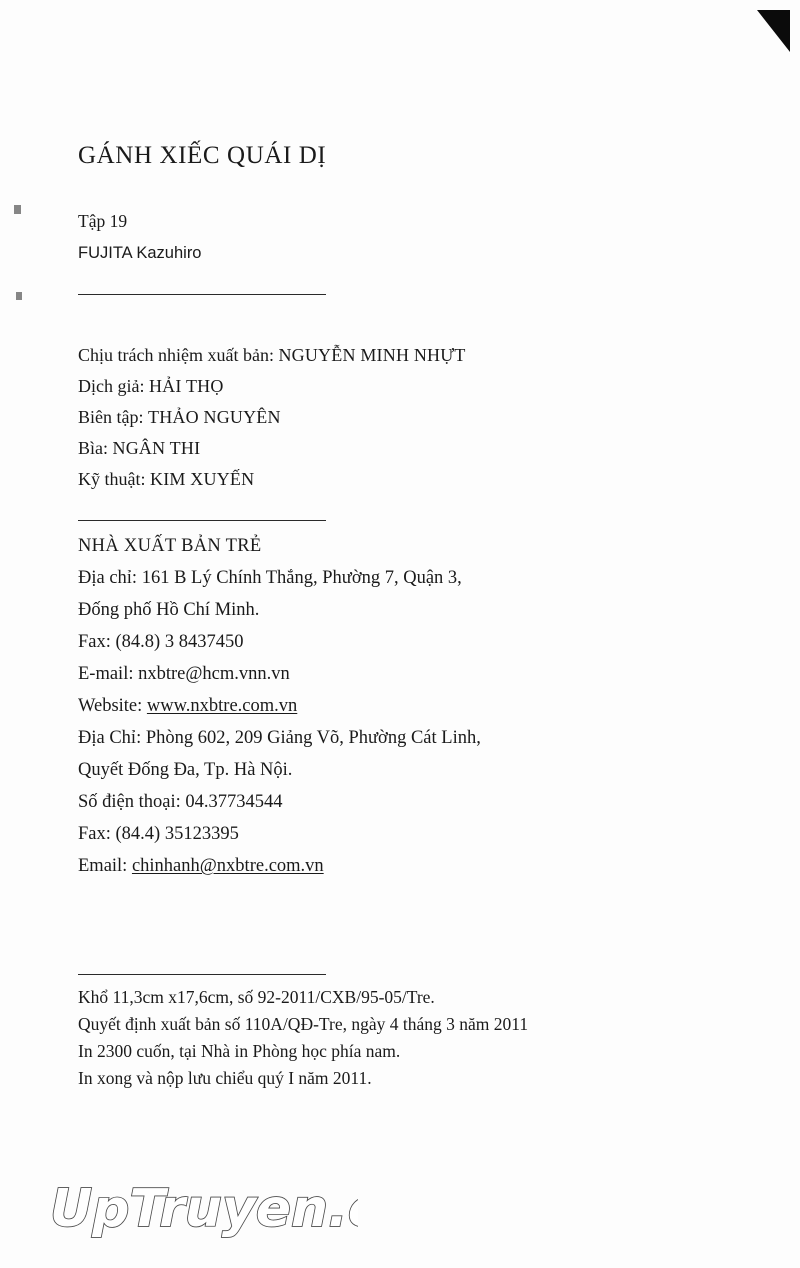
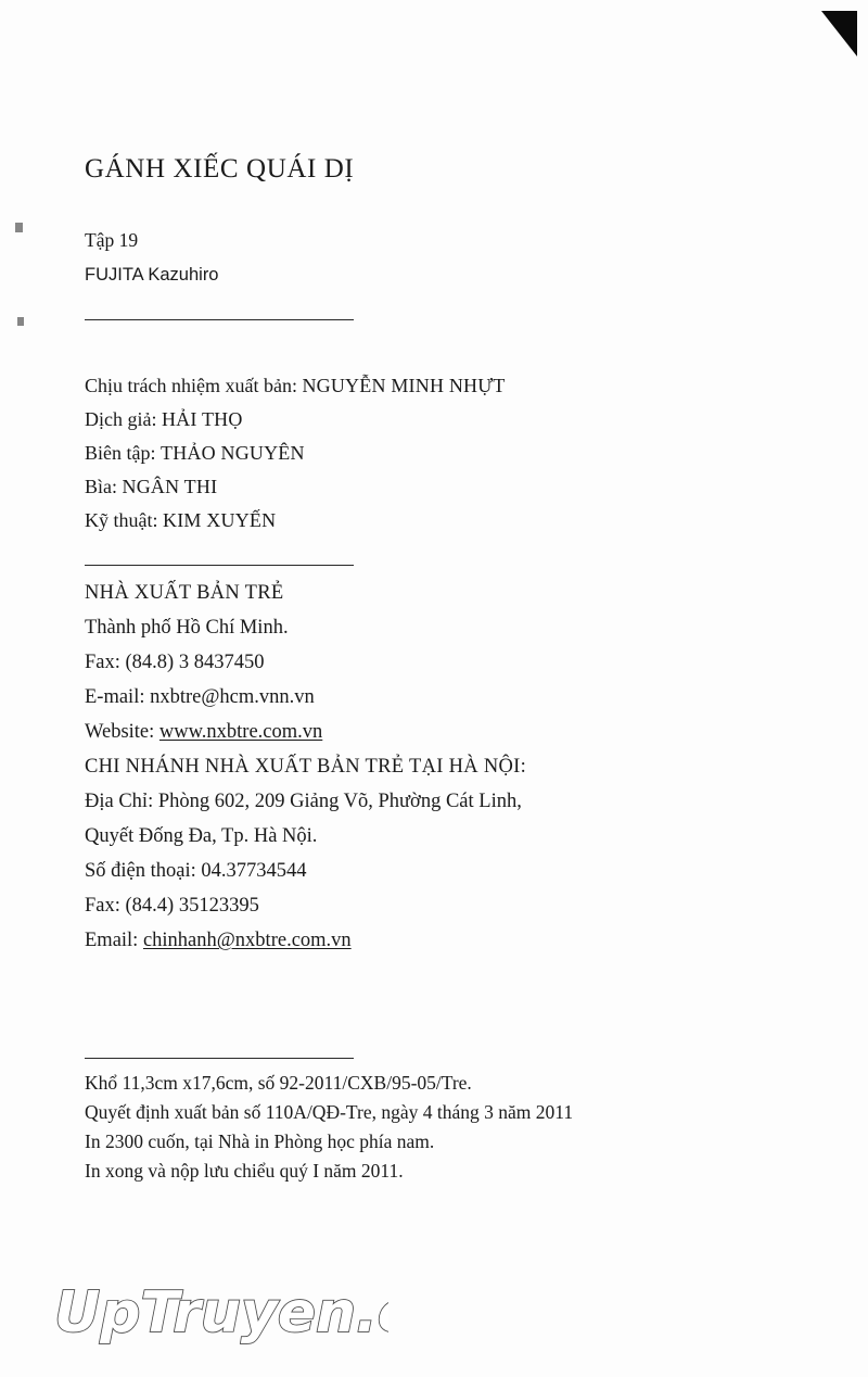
  GÁNH XIẾC QUÁI DỊ
  Tập 19
  FUJITA Kazuhiro
  Chịu trách nhiệm xuất bản: NGUYỄN MINH NHỰT
  Dịch giả: HẢI THỌ
  Biên tập: THẢO NGUYÊN
  Bìa: NGÂN THI
  Kỹ thuật: KIM XUYẾN
  NHÀ XUẤT BẢN TRẺ
- Địa chỉ: 161 B Lý Chính Thắng, Phường 7, Quận 3,
- Đống phố Hồ Chí Minh.
+ Thành phố Hồ Chí Minh.
  Fax: (84.8) 3 8437450
  E-mail: nxbtre@hcm.vnn.vn
  Website: www.nxbtre.com.vn
+ CHI NHÁNH NHÀ XUẤT BẢN TRẺ TẠI HÀ NỘI:
  Địa Chỉ: Phòng 602, 209 Giảng Võ, Phường Cát Linh,
  Quyết Đống Đa, Tp. Hà Nội.
  Số điện thoại: 04.37734544
  Fax: (84.4) 35123395
  Email: chinhanh@nxbtre.com.vn
  Khổ 11,3cm x17,6cm, số 92-2011/CXB/95-05/Tre.
  Quyết định xuất bản số 110A/QĐ-Tre, ngày 4 tháng 3 năm 2011
  In 2300 cuốn, tại Nhà in Phòng học phía nam.
  In xong và nộp lưu chiểu quý I năm 2011.
  UpTruyen.
